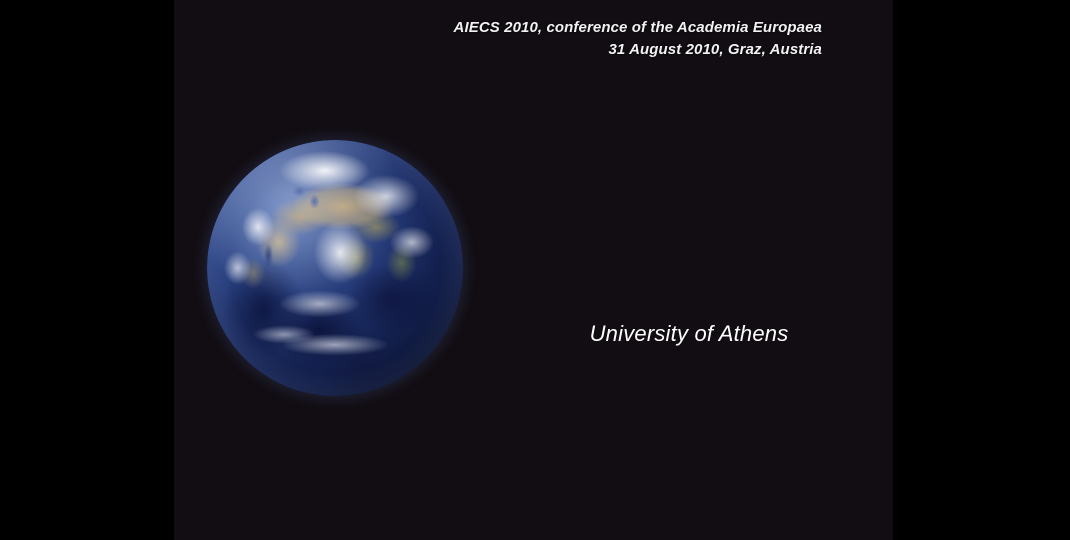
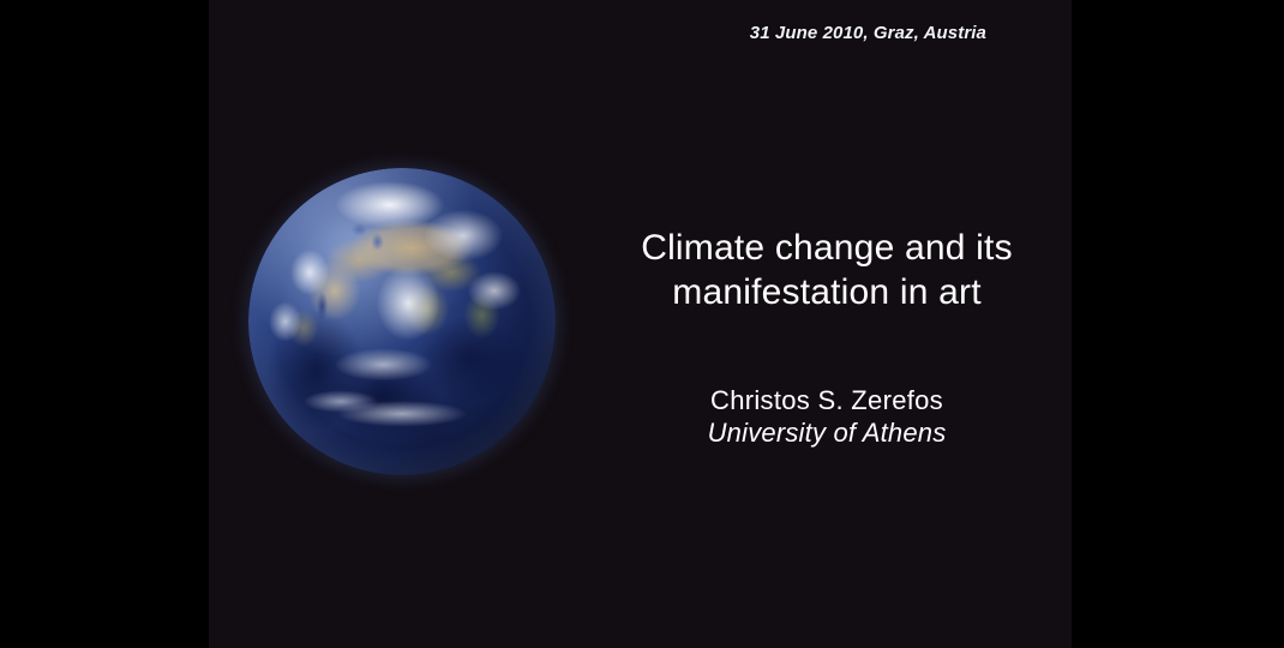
- AIECS 2010, conference of the Academia Europaea
- 31 August 2010, Graz, Austria
+ 31 June 2010, Graz, Austria
+ Climate change and its
+ manifestation in art
+ Christos S. Zerefos
  University of Athens
